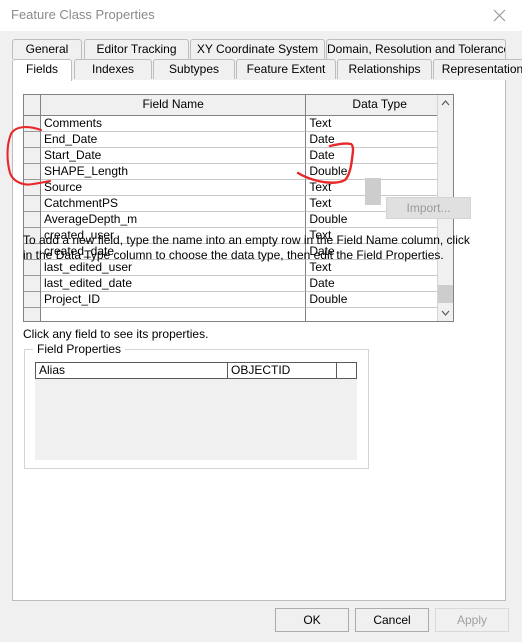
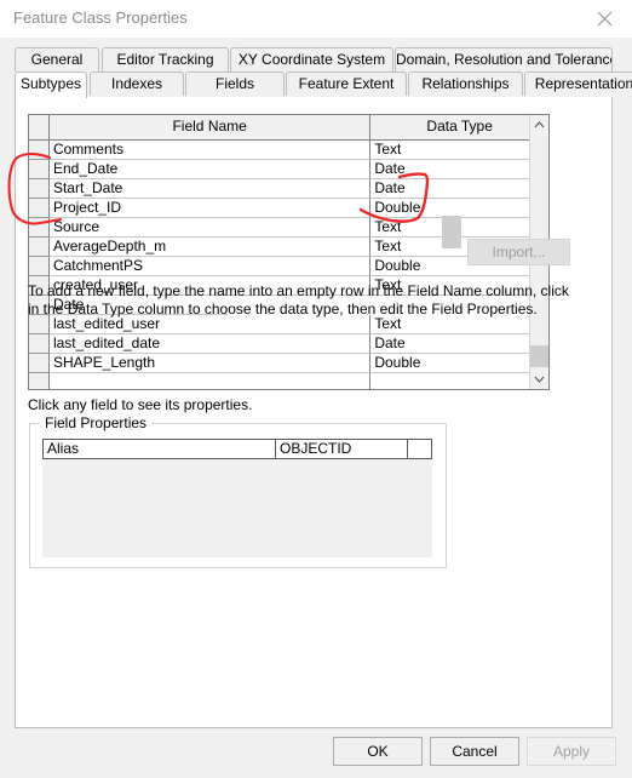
  Feature Class Properties
  General
  Editor Tracking
  XY Coordinate System
  Domain, Resolution and Toleranc
- Fields
+ Subtypes
  Indexes
- Subtypes
+ Fields
  Feature Extent
  Relationships
  Representation
  Field Name
  Data Type
  Comments
  Text
  End_Date
  Date
  Start_Date
  Date
- SHAPE_Length
+ Project_ID
  Double
  Source
  Text
- CatchmentPS
+ AverageDepth_m
  Text
- AverageDepth_m
+ CatchmentPS
  Double
  created_user
  Text
- created_date
  Date
  last_edited_user
  Text
  last_edited_date
  Date
- Project_ID
+ SHAPE_Length
  Double
  Click any field to see its properties.
  Field Properties
  Alias
  OBJECTID
  Import...
  To add a new field, type the name into an empty row in the Field Name column, click in the Data Type column to choose the data type, then edit the Field Properties.
  OK
  Cancel
  Apply
